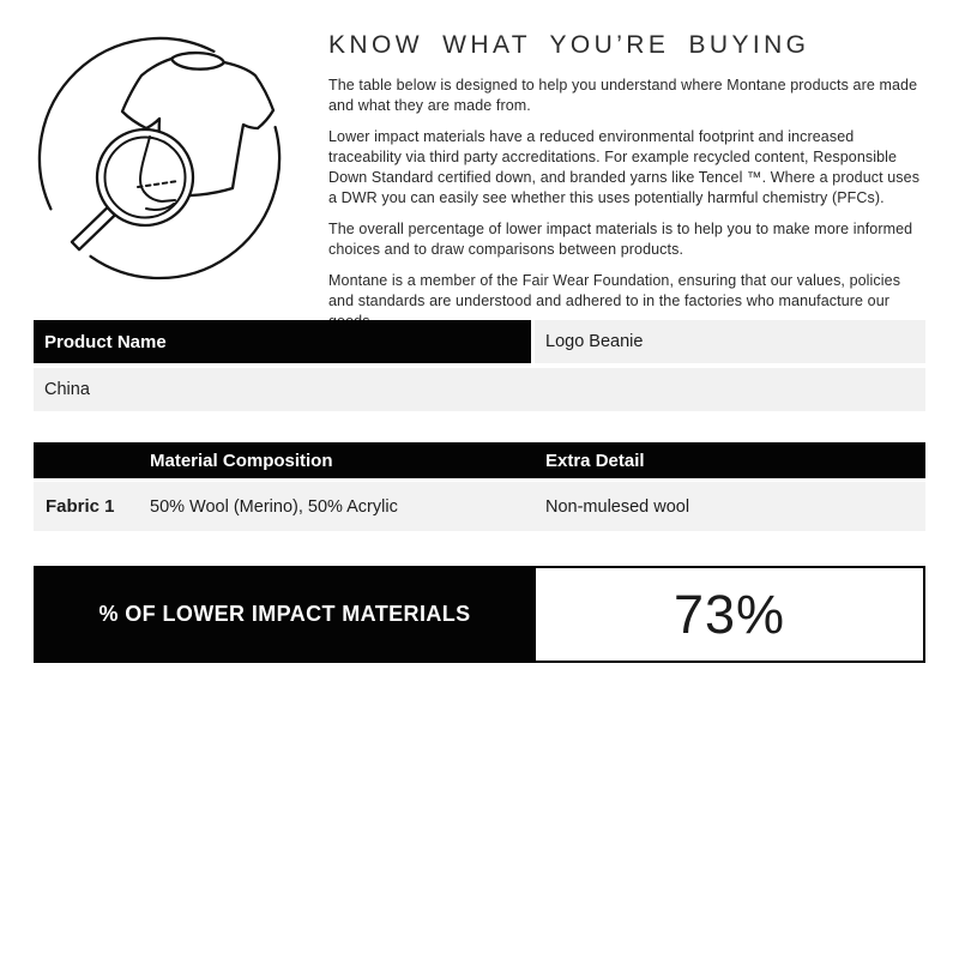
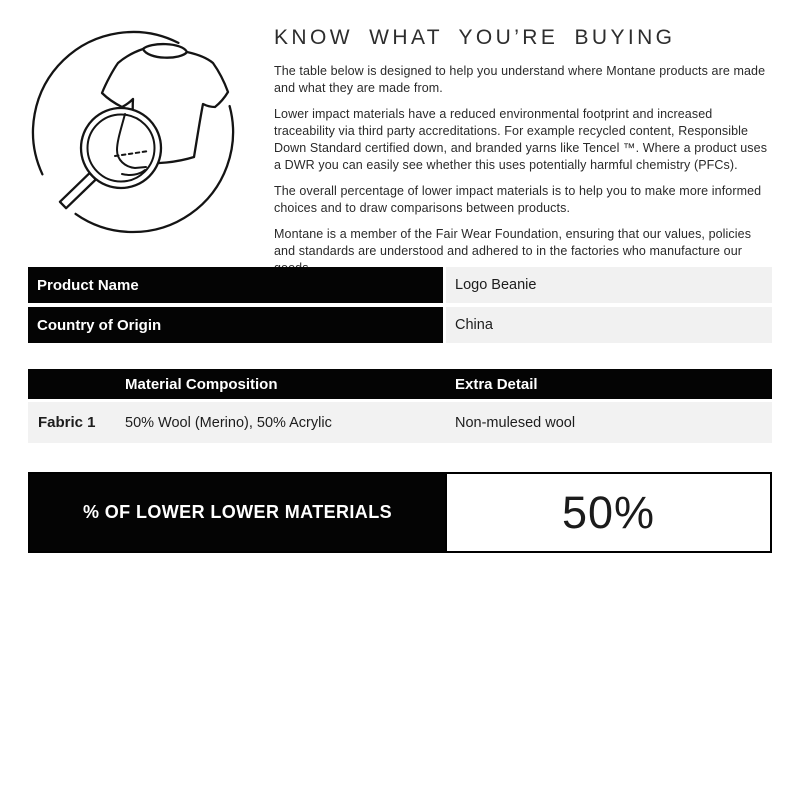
  KNOW WHAT YOU’RE BUYING
  The table below is designed to help you understand where Montane products are made and what they are made from.
  Lower impact materials have a reduced environmental footprint and increased traceability via third party accreditations. For example recycled content, Responsible Down Standard certified down, and branded yarns like Tencel ™. Where a product uses a DWR you can easily see whether this uses potentially harmful chemistry (PFCs).
  The overall percentage of lower impact materials is to help you to make more informed choices and to draw comparisons between products.
  Montane is a member of the Fair Wear Foundation, ensuring that our values, policies and standards are understood and adhered to in the factories who manufacture our
  Product Name
  Logo Beanie
+ Country of Origin
  China
  Material Composition
  Extra Detail
  Fabric 1
  50% Wool (Merino), 50% Acrylic
  Non-mulesed wool
- % OF LOWER IMPACT MATERIALS
+ % OF LOWER LOWER MATERIALS
- 73%
+ 50%
